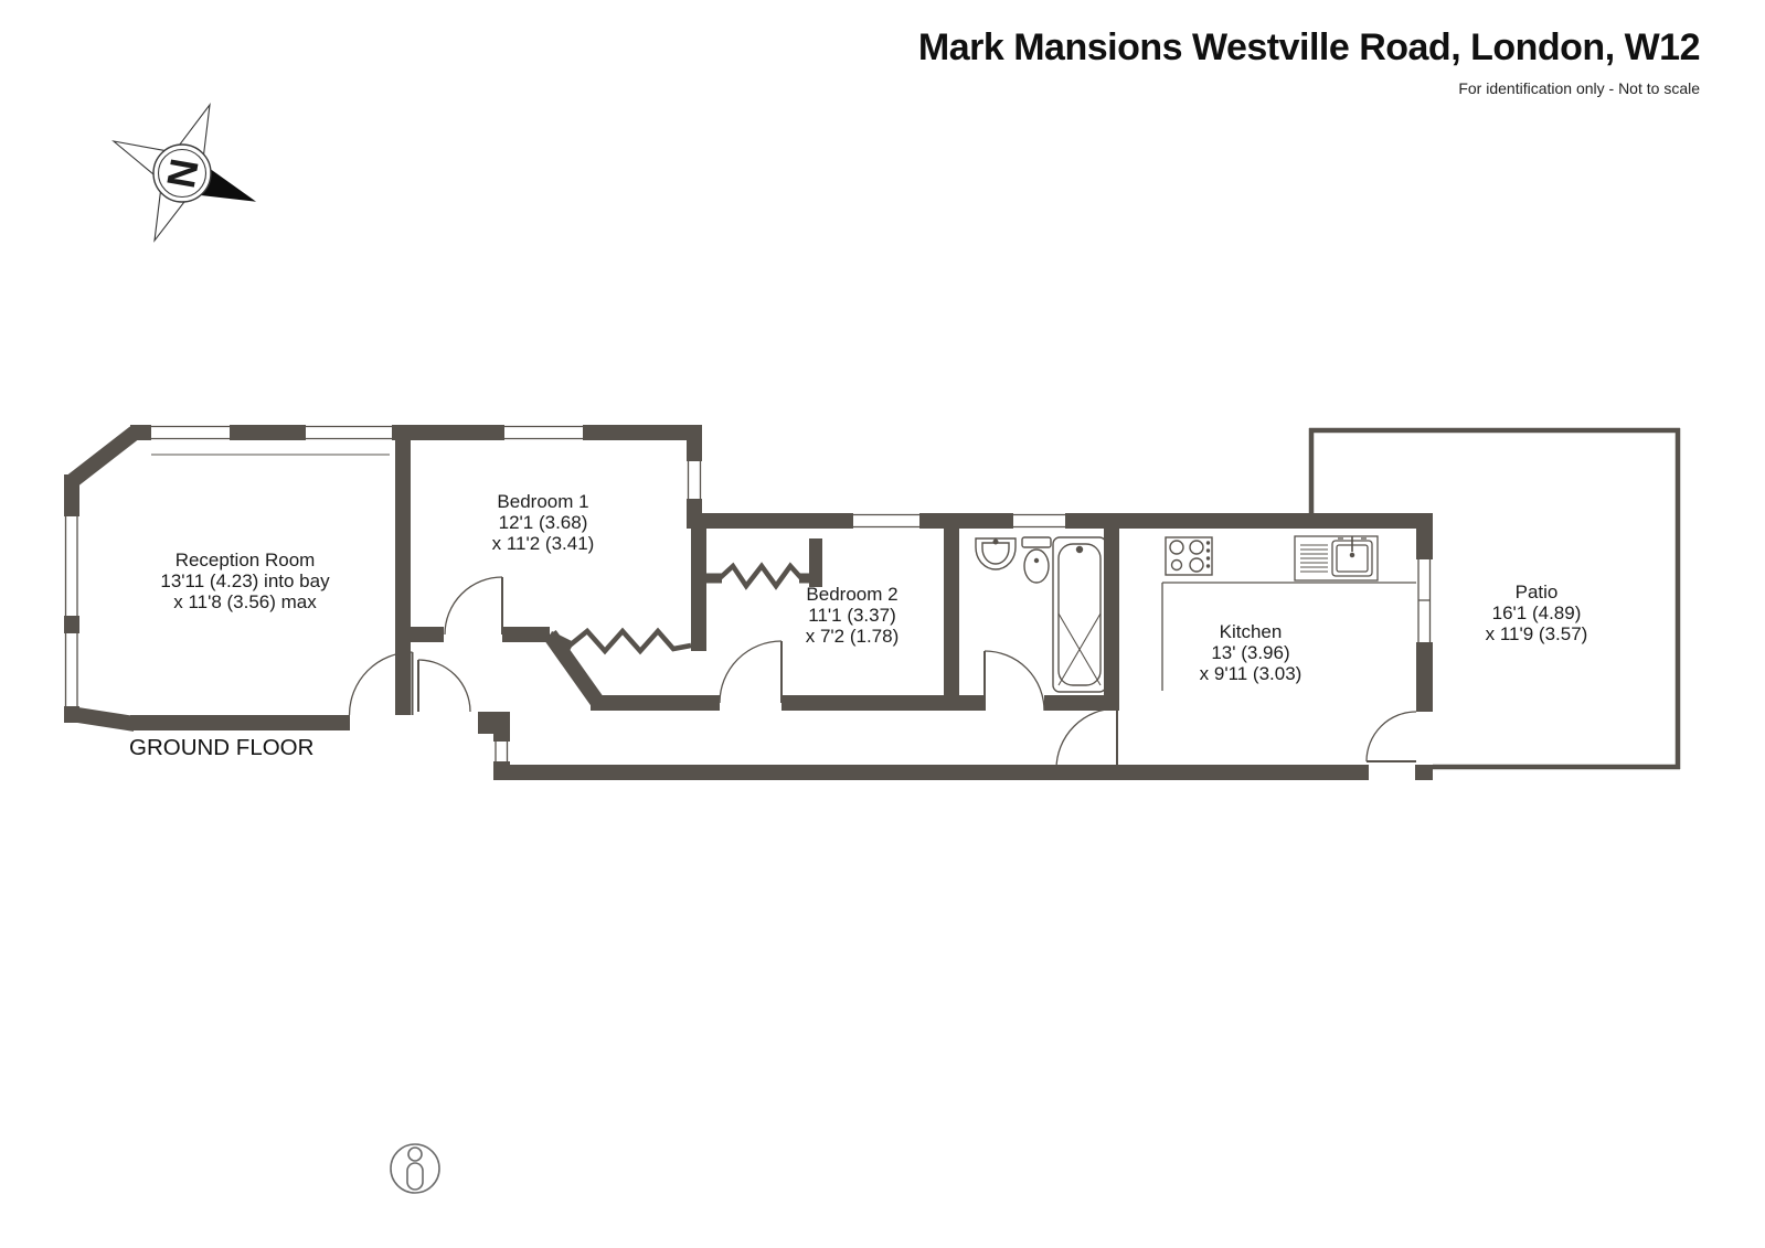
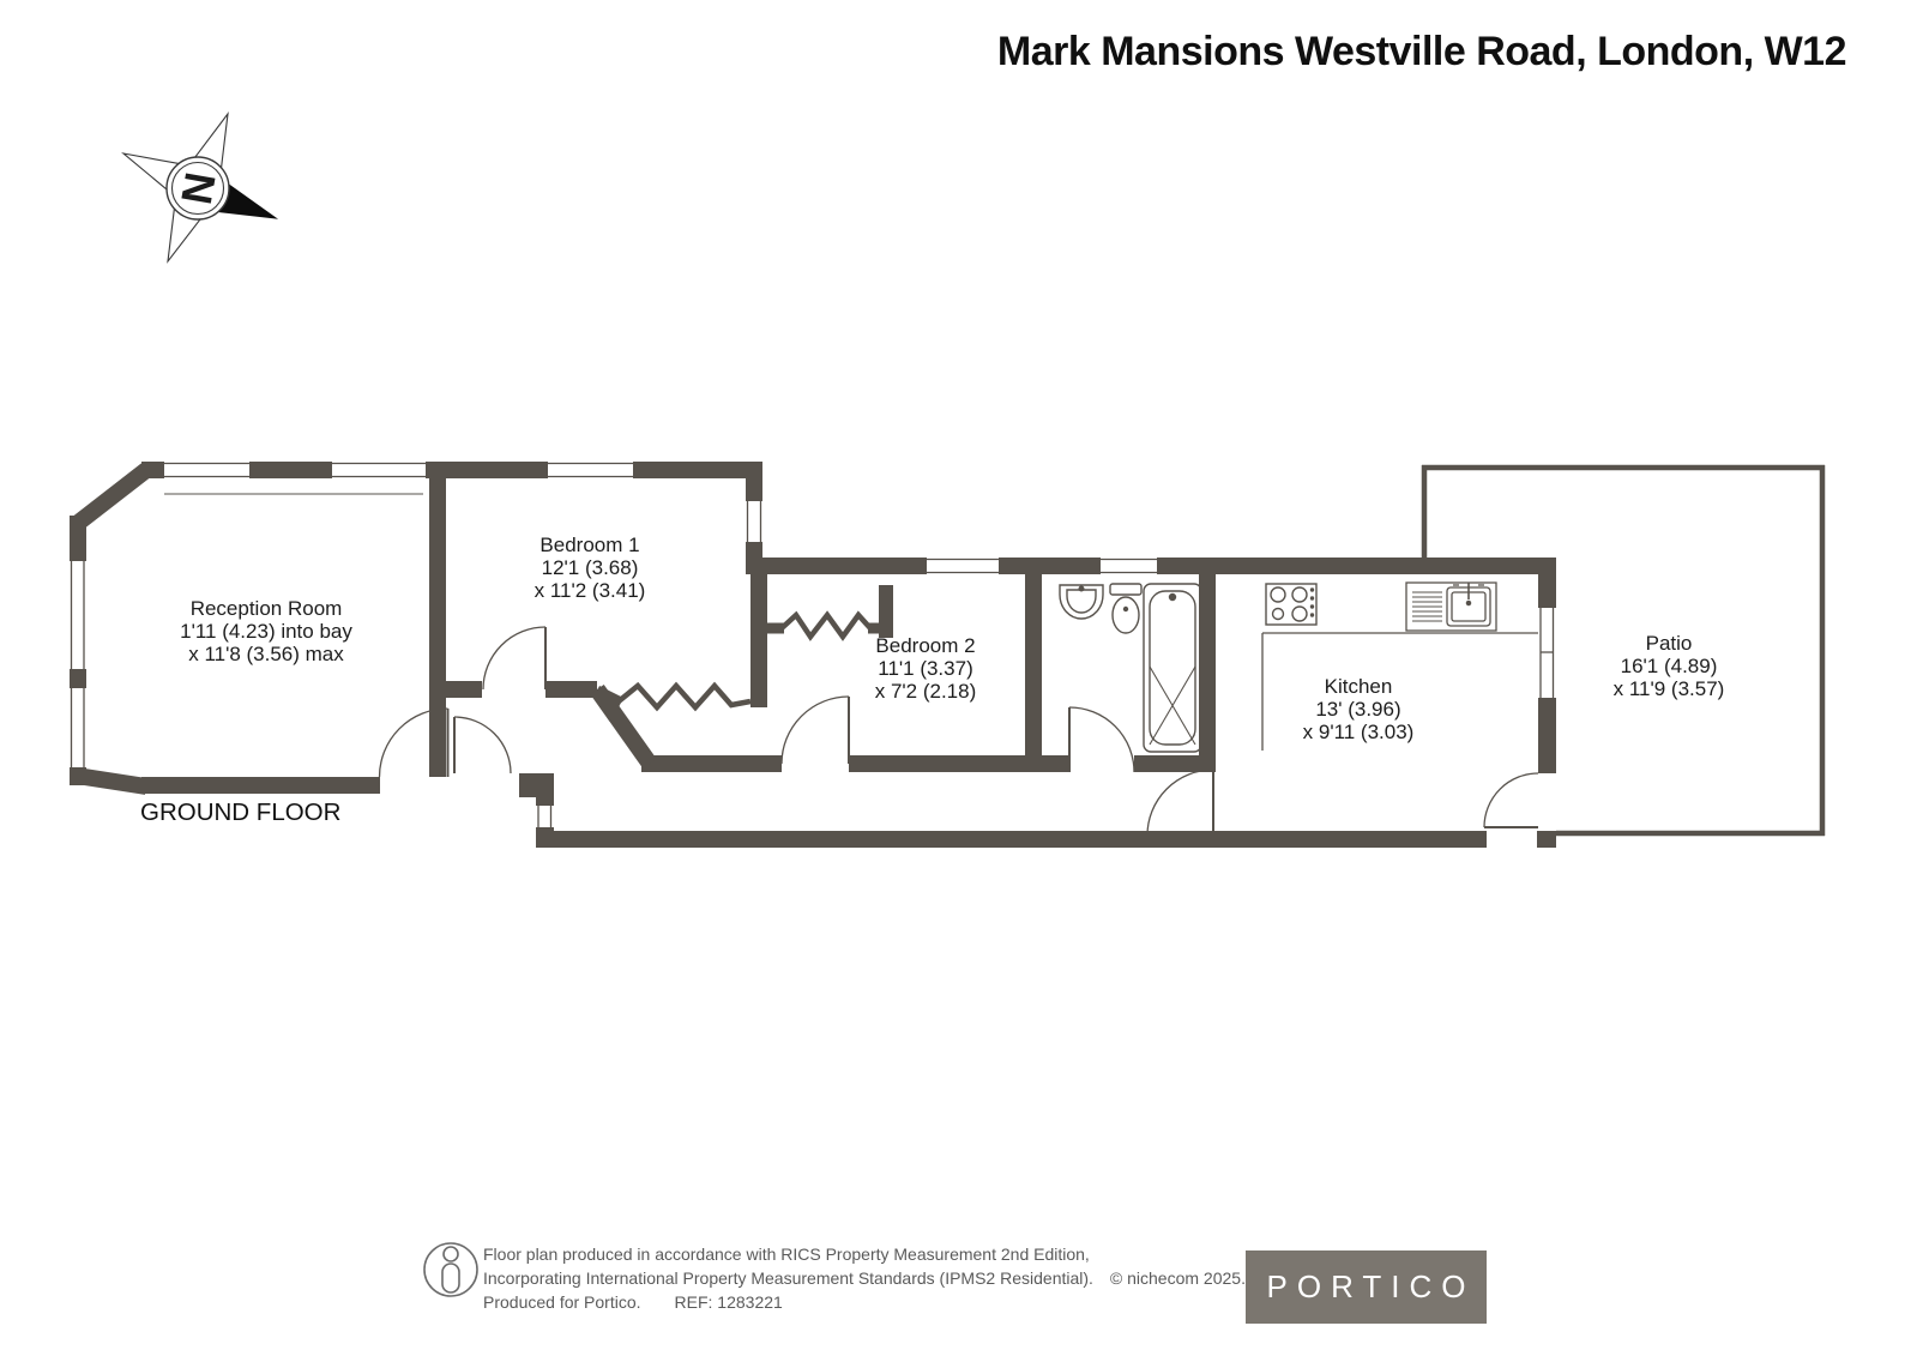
  Mark Mansions Westville Road, London, W12
- For identification only - Not to scale
  Reception Room
- 13'11 (4.23) into bay
+ 1'11 (4.23) into bay
  x 11'8 (3.56) max
  Bedroom 1
  12'1 (3.68)
  x 11'2 (3.41)
  Bedroom 2
  11'1 (3.37)
- x 7'2 (1.78)
+ x 7'2 (2.18)
  Kitchen
  13' (3.96)
  x 9'11 (3.03)
  Patio
  16'1 (4.89)
  x 11'9 (3.57)
  GROUND FLOOR
+ Floor plan produced in accordance with RICS Property Measurement 2nd Edition,
+ Incorporating International Property Measurement Standards (IPMS2 Residential). © nichecom 2025.
+ Produced for Portico. REF: 1283221
+ PORTICO
